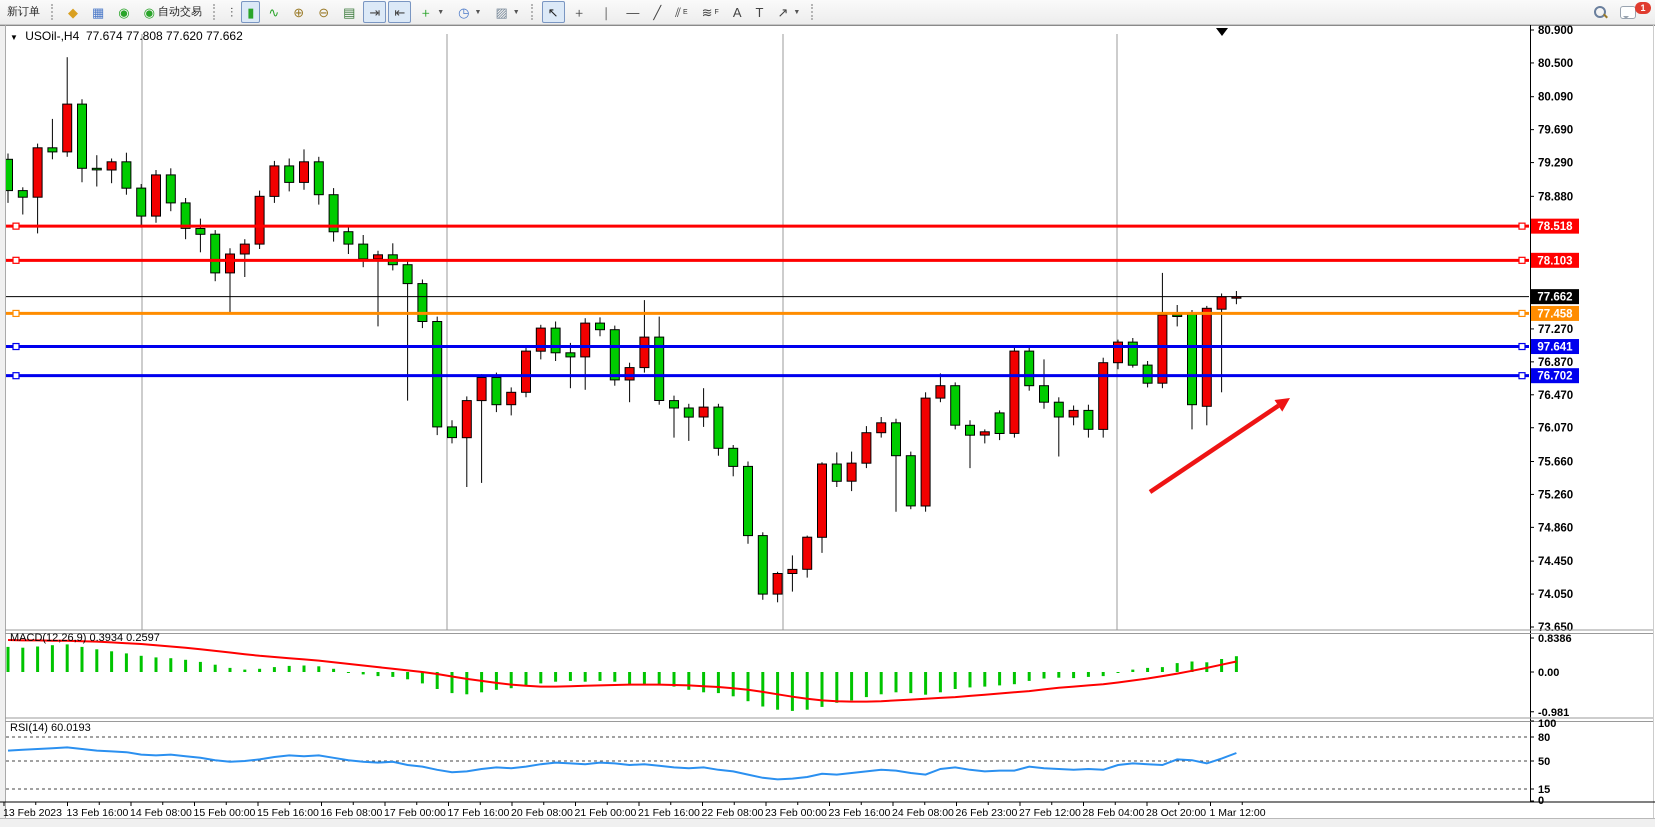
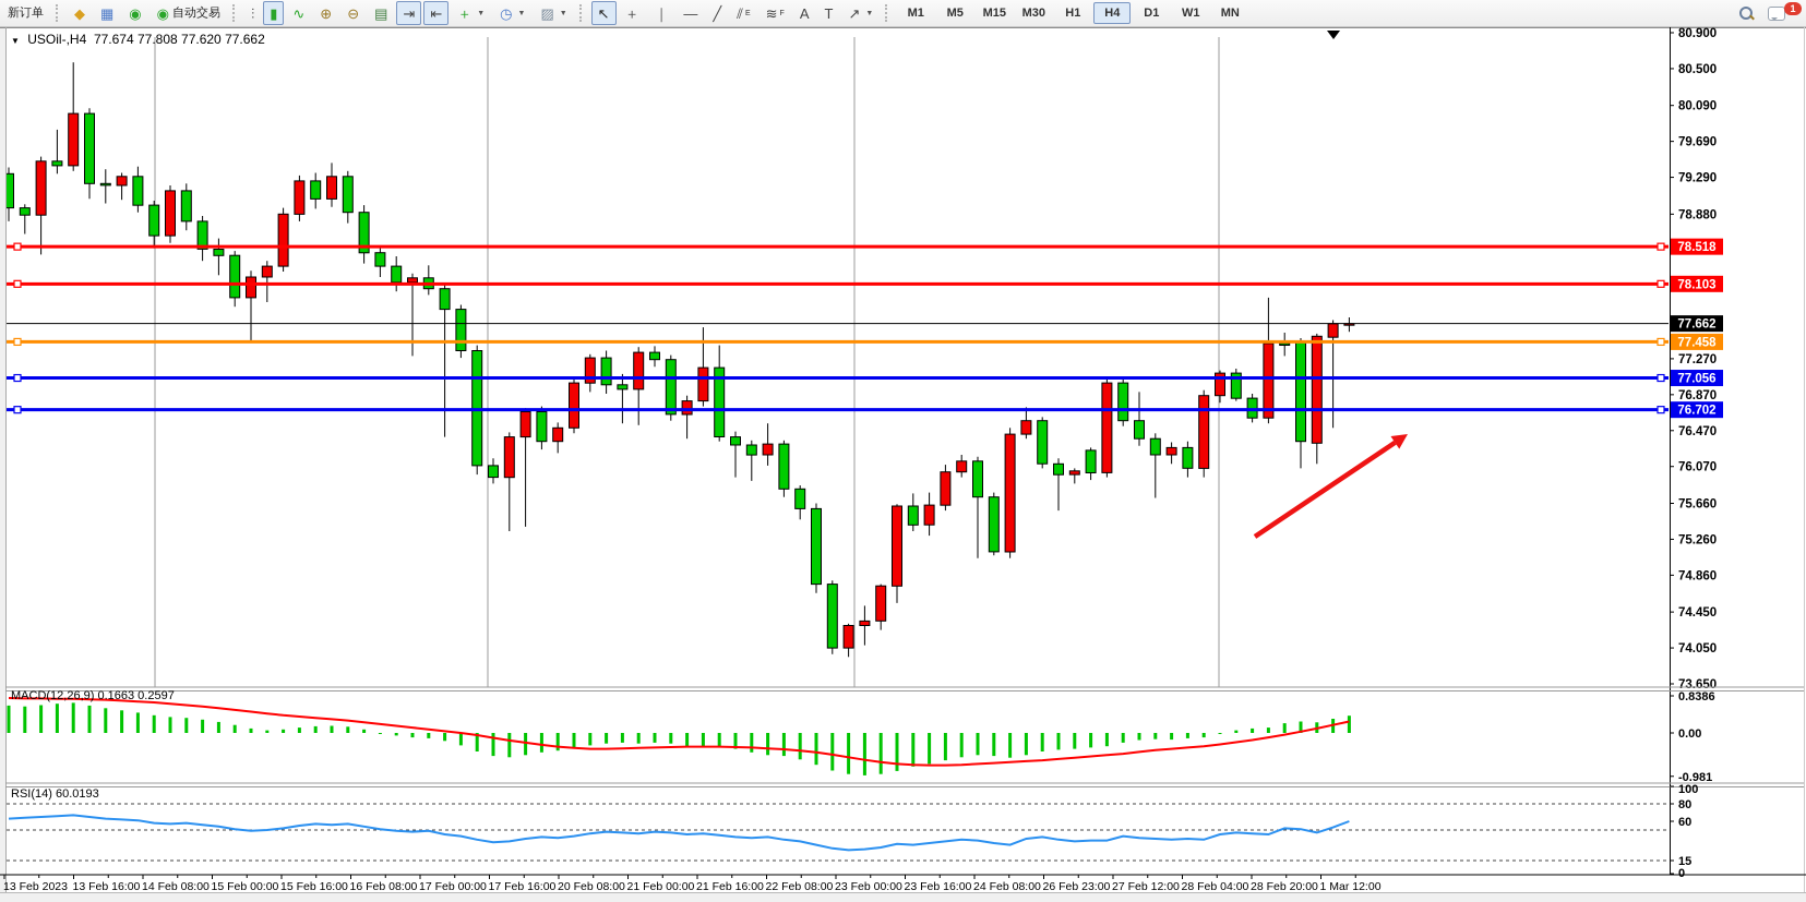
  新订单
  ◆
  ▦
  ◉
  ◉
  自动交易
  ⫶
  ▮
  ∿
  ⊕
  ⊖
  ▤
  ⇥
  ⇤
  ＋
  ◷
  ▨
  ↖
  ＋
  ｜
  —
  ╱
  ⫽
  ≋
  A
  T
  ↗
+ M1
+ M5
+ M15
+ M30
+ H1
+ H4
+ D1
+ W1
+ MN
  1
  78.518
  78.103
  77.662
  77.458
- 97.641
+ 77.056
  76.702
  80.900
  80.500
  80.090
  79.690
  79.290
  78.880
  77.270
  76.870
  76.470
  76.070
  75.660
  75.260
  74.860
  74.450
  74.050
  73.650
  0.8386
  0.00
  -0.981
  100
  80
- 50
+ 60
  15
  0
  13 Feb 2023
  13 Feb 16:00
  14 Feb 08:00
  15 Feb 00:00
  15 Feb 16:00
  16 Feb 08:00
  17 Feb 00:00
  17 Feb 16:00
  20 Feb 08:00
  21 Feb 00:00
  21 Feb 16:00
  22 Feb 08:00
  23 Feb 00:00
  23 Feb 16:00
  24 Feb 08:00
  26 Feb 23:00
  27 Feb 12:00
  28 Feb 04:00
- 28 Oct 20:00
+ 28 Feb 20:00
  1 Mar 12:00
  ▼ USOil-,H4 77.674 77.808 77.620 77.662
- MACD(12,26,9) 0.3934 0.2597
+ MACD(12,26,9) 0.1663 0.2597
  RSI(14) 60.0193
